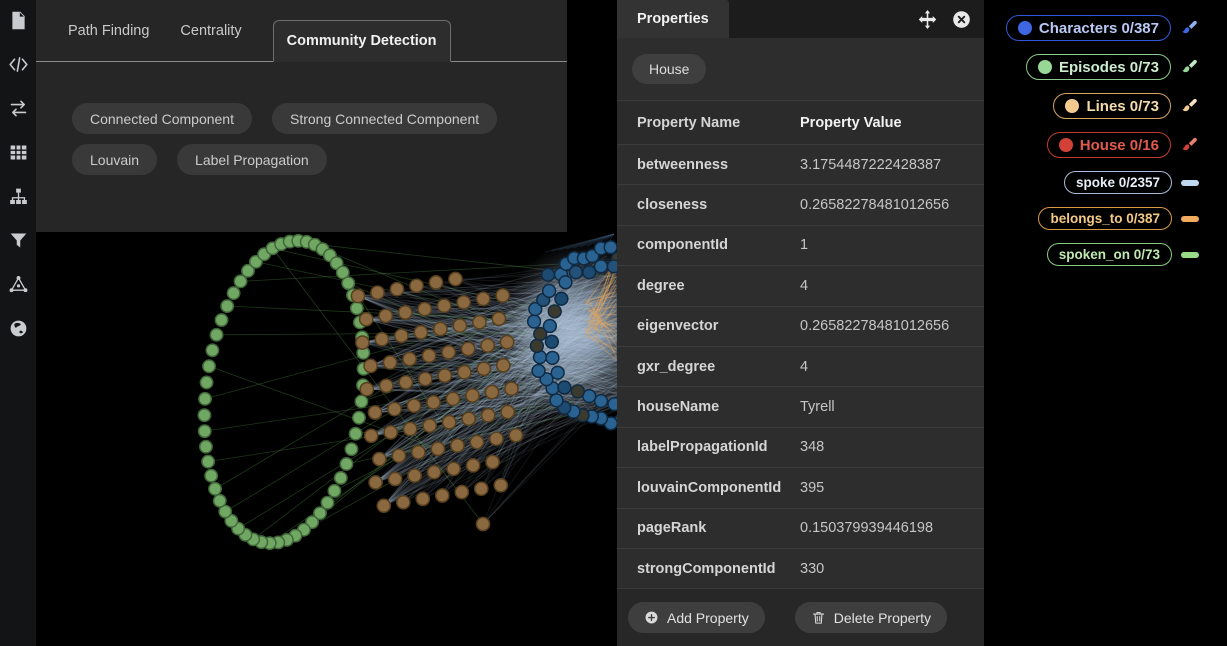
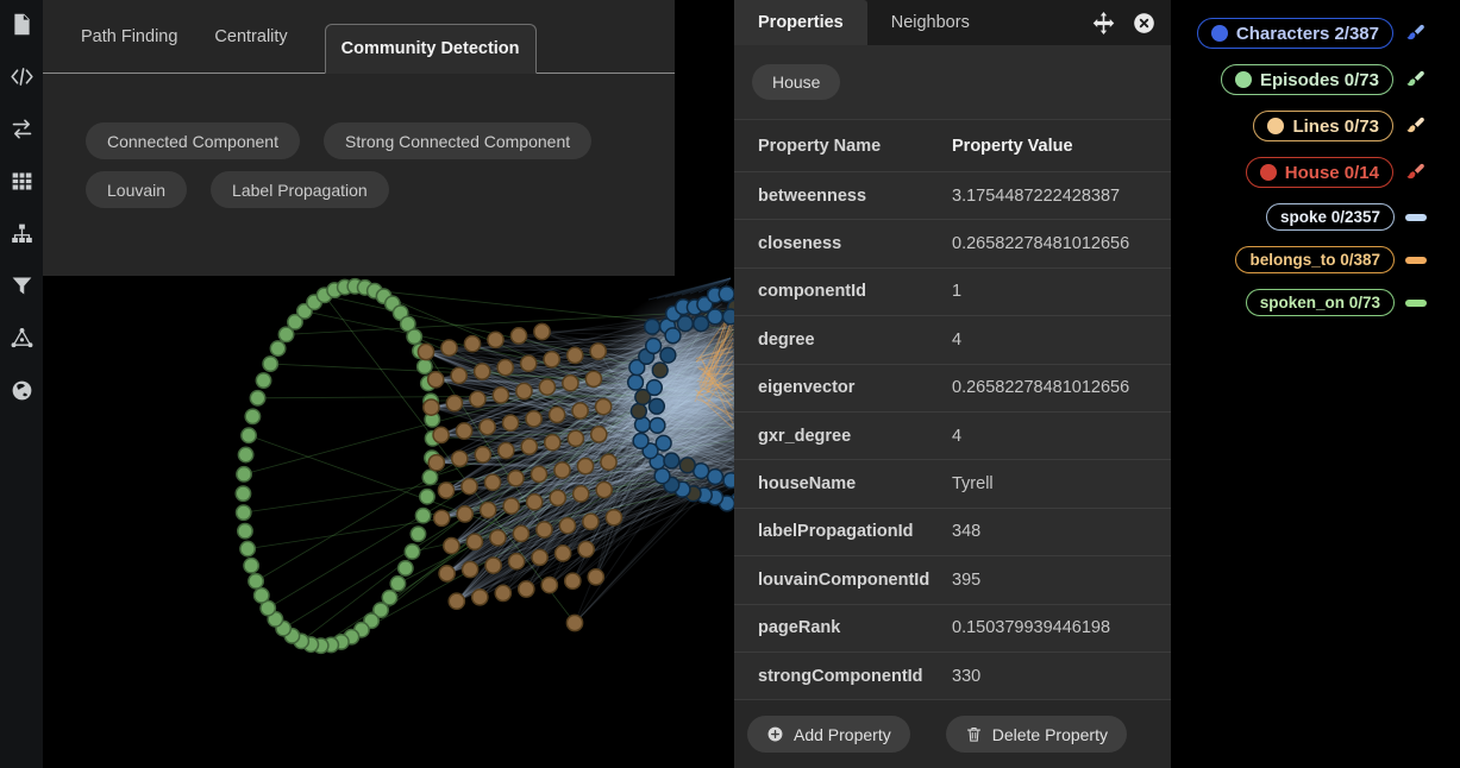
  Path Finding
  Centrality
  Community Detection
  Connected Component
  Strong Connected Component
  Louvain
  Label Propagation
  Properties
+ Neighbors
  House
  Property Name
  Property Value
  betweenness
  3.1754487222428387
  closeness
  0.26582278481012656
  componentId
  1
  degree
  4
  eigenvector
  0.26582278481012656
  gxr_degree
  4
  houseName
  Tyrell
  labelPropagationId
  348
  louvainComponentId
  395
  pageRank
  0.150379939446198
  strongComponentId
  330
  Add Property
  Delete Property
- Characters 0/387
+ Characters 2/387
  Episodes 0/73
  Lines 0/73
- House 0/16
+ House 0/14
  spoke 0/2357
  belongs_to 0/387
  spoken_on 0/73
